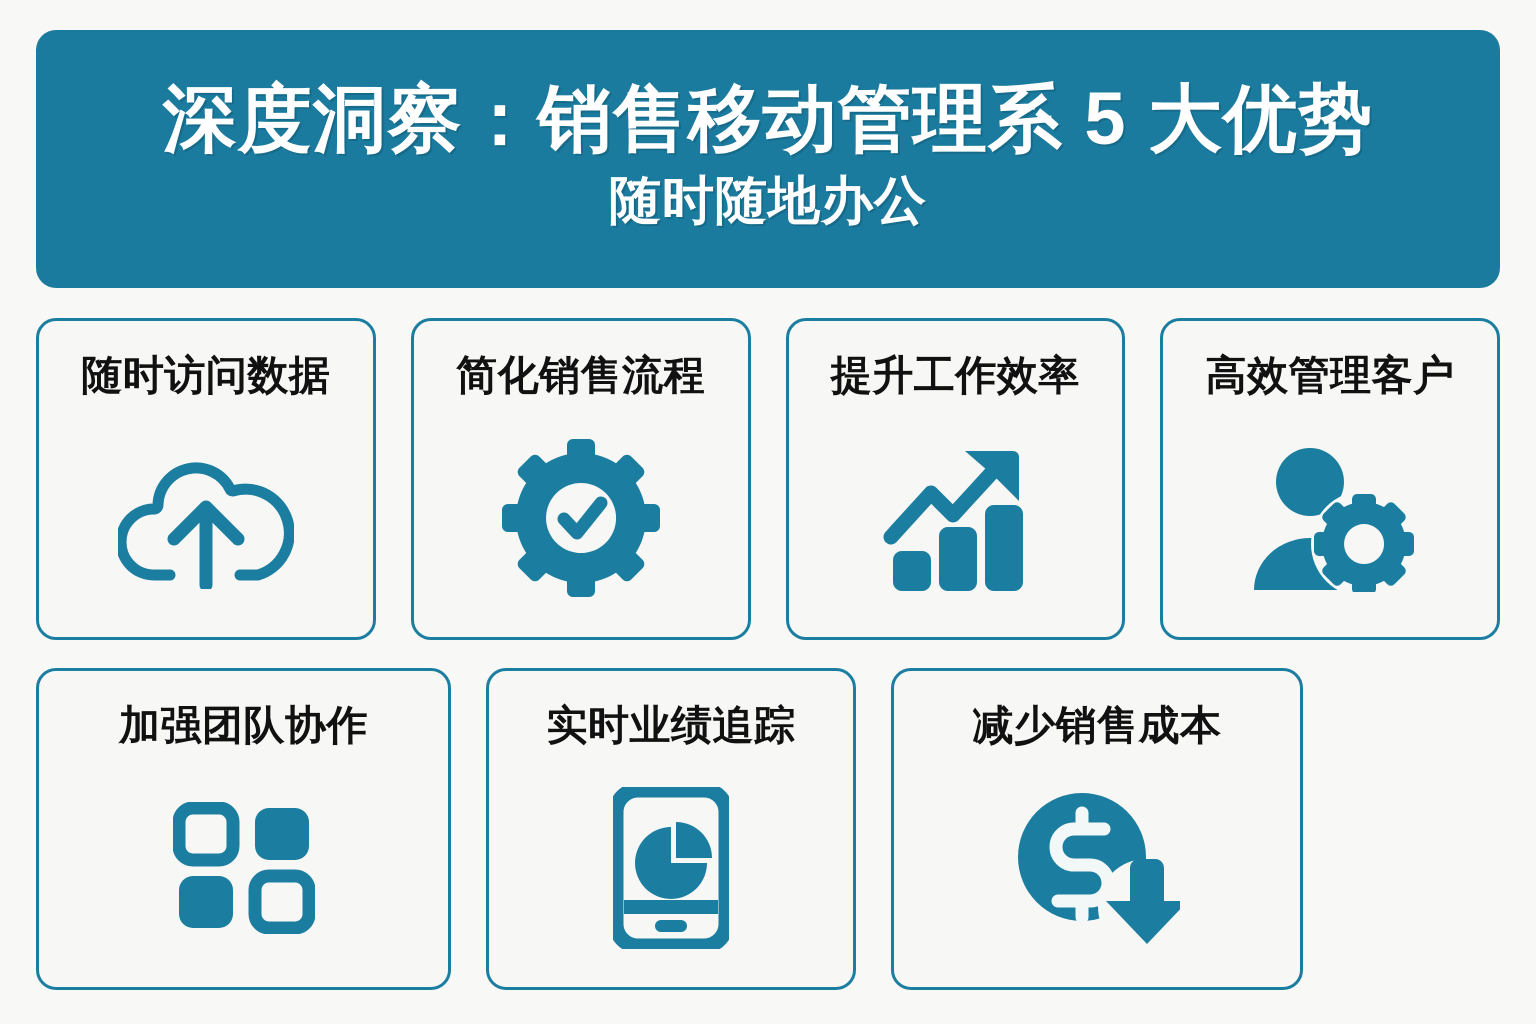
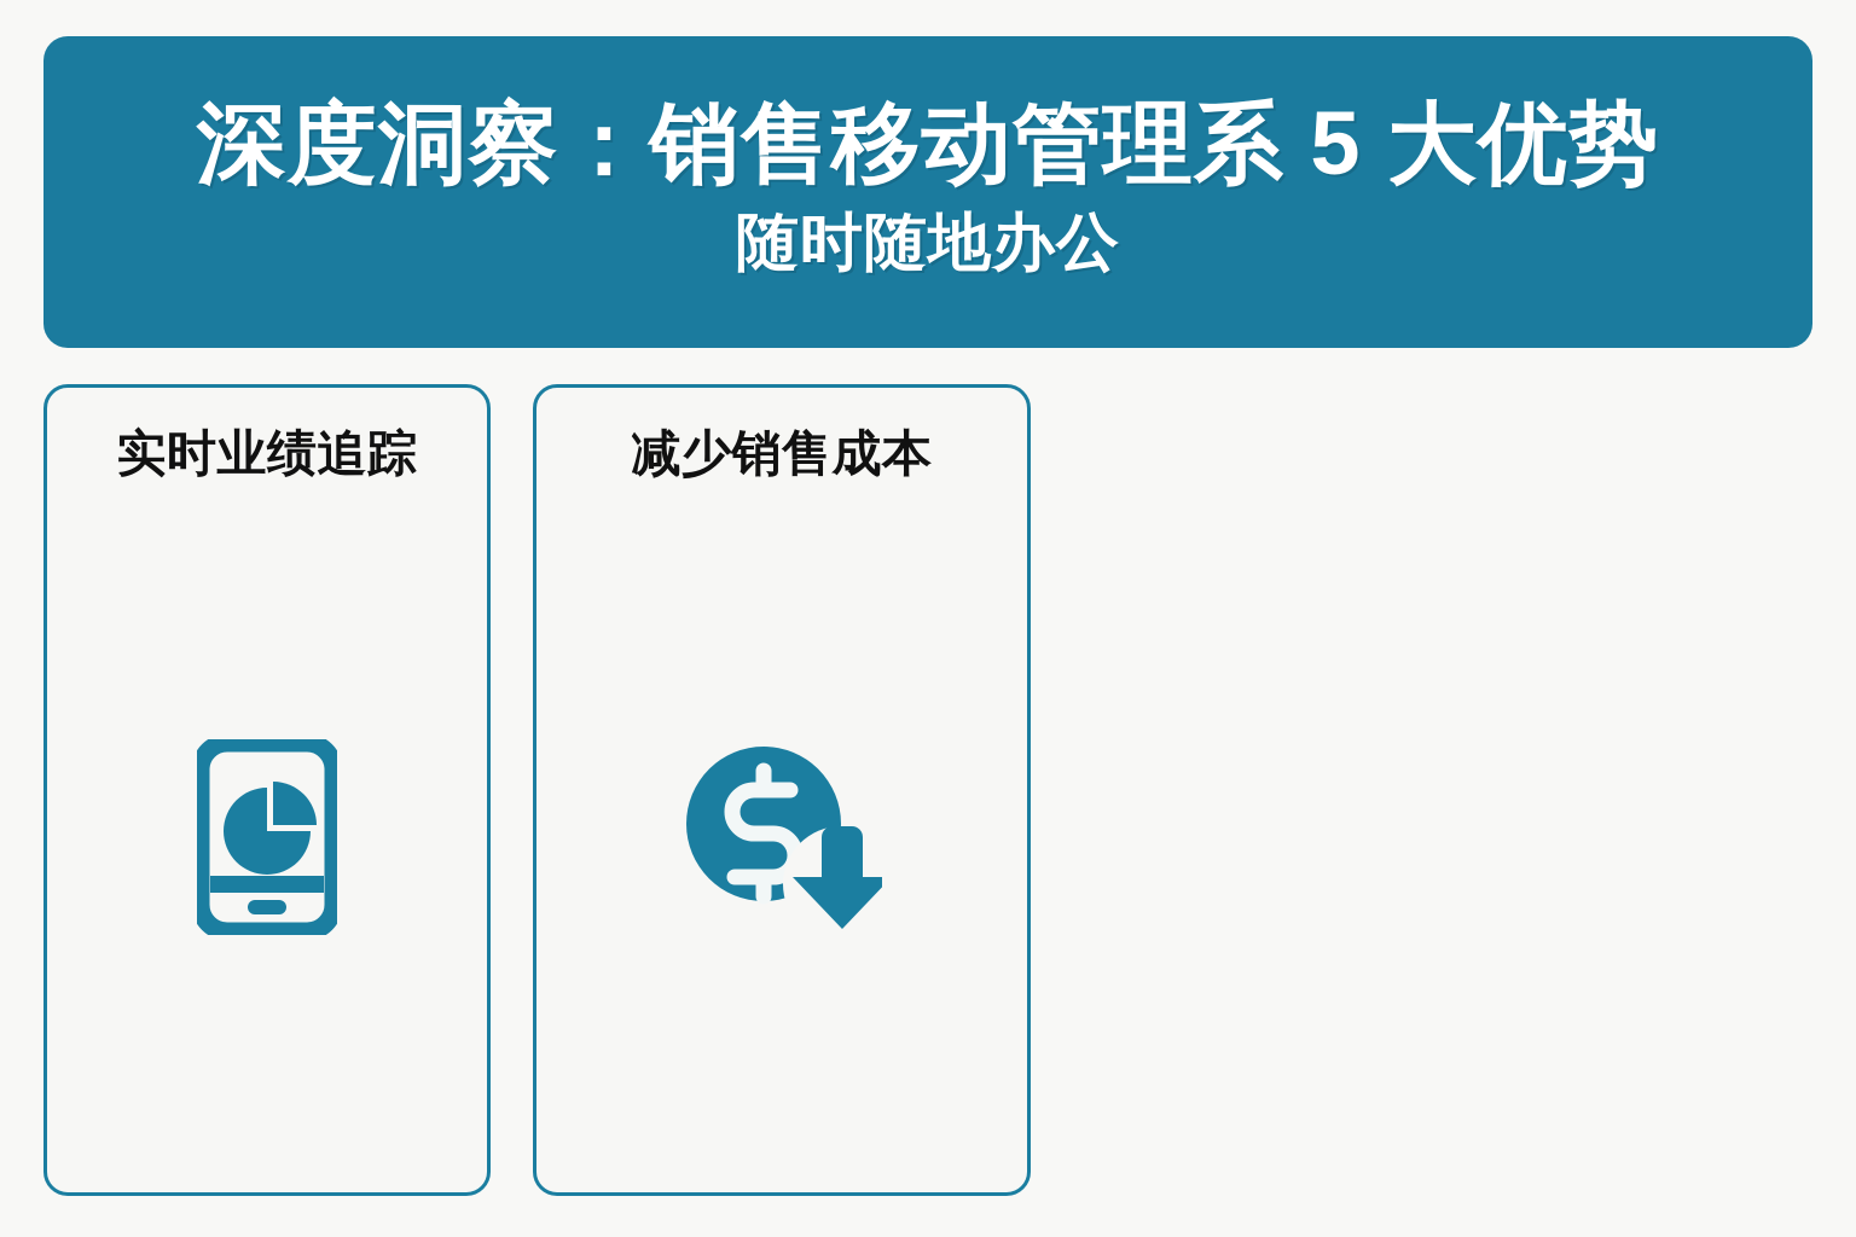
  深度洞察：销售移动管理系 5 大优势
  随时随地办公
- 随时访问数据
- 简化销售流程
- 提升工作效率
- 高效管理客户
- 加强团队协作
  实时业绩追踪
  减少销售成本
